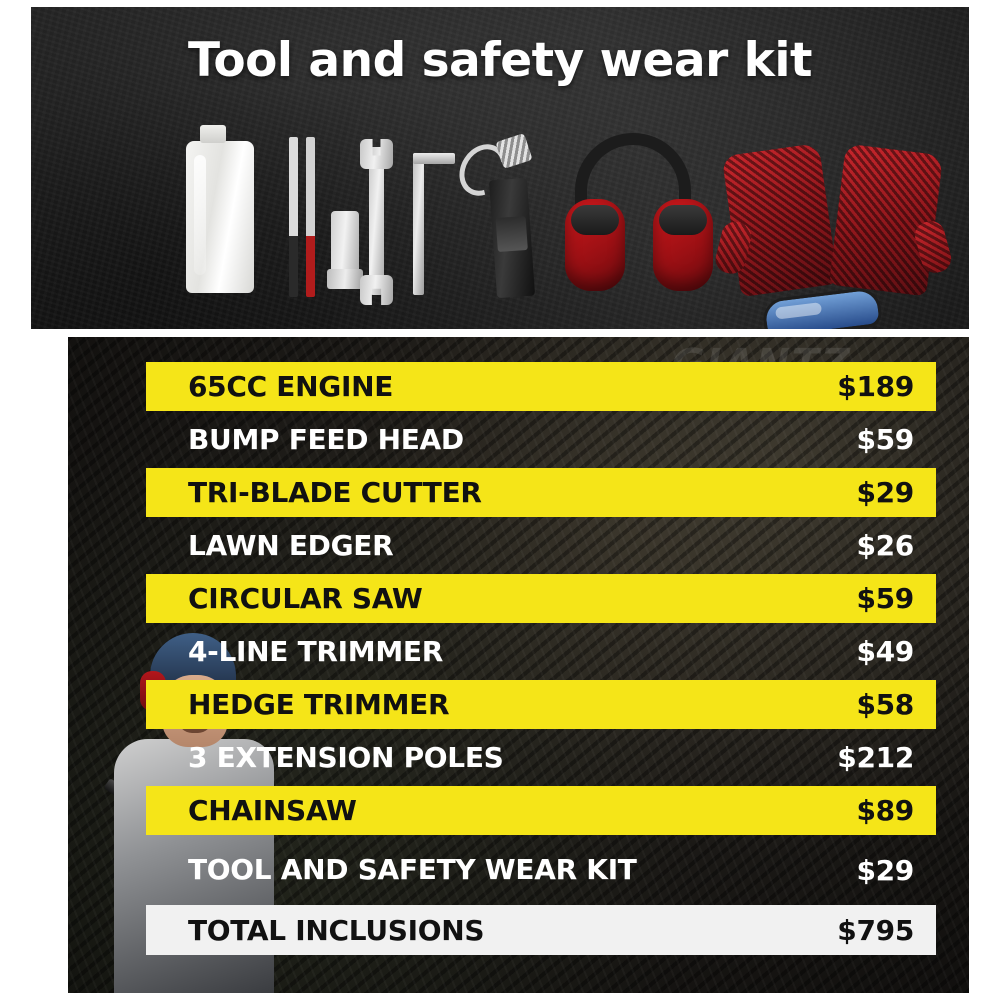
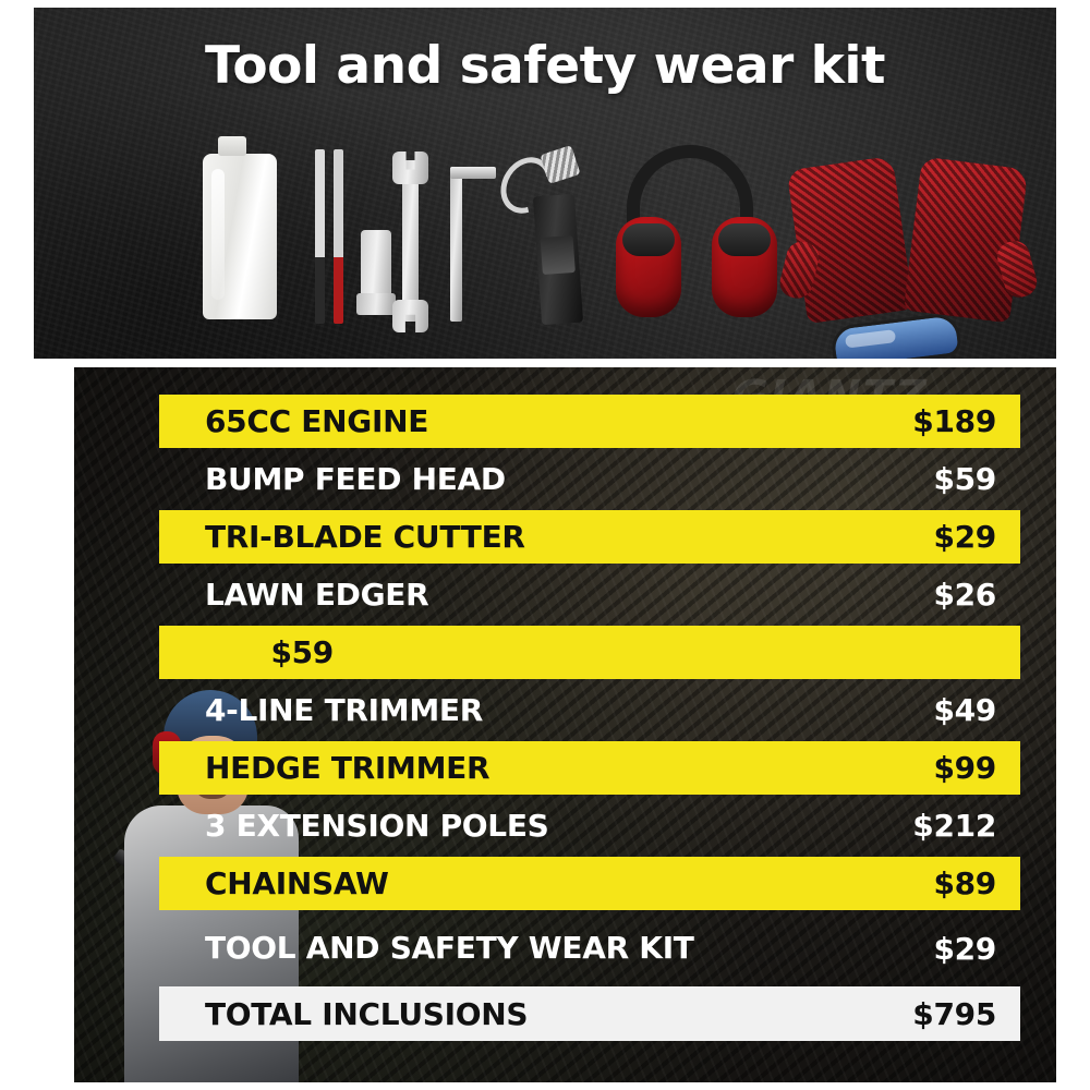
  Tool and safety wear kit
  65CC ENGINE
  $189
  BUMP FEED HEAD
  $59
  TRI-BLADE CUTTER
  $29
  LAWN EDGER
  $26
- CIRCULAR SAW
  $59
  4-LINE TRIMMER
  $49
  HEDGE TRIMMER
- $58
+ $99
  3 EXTENSION POLES
  $212
  CHAINSAW
  $89
  TOOL AND SAFETY WEAR KIT
  $29
  TOTAL INCLUSIONS
  $795
